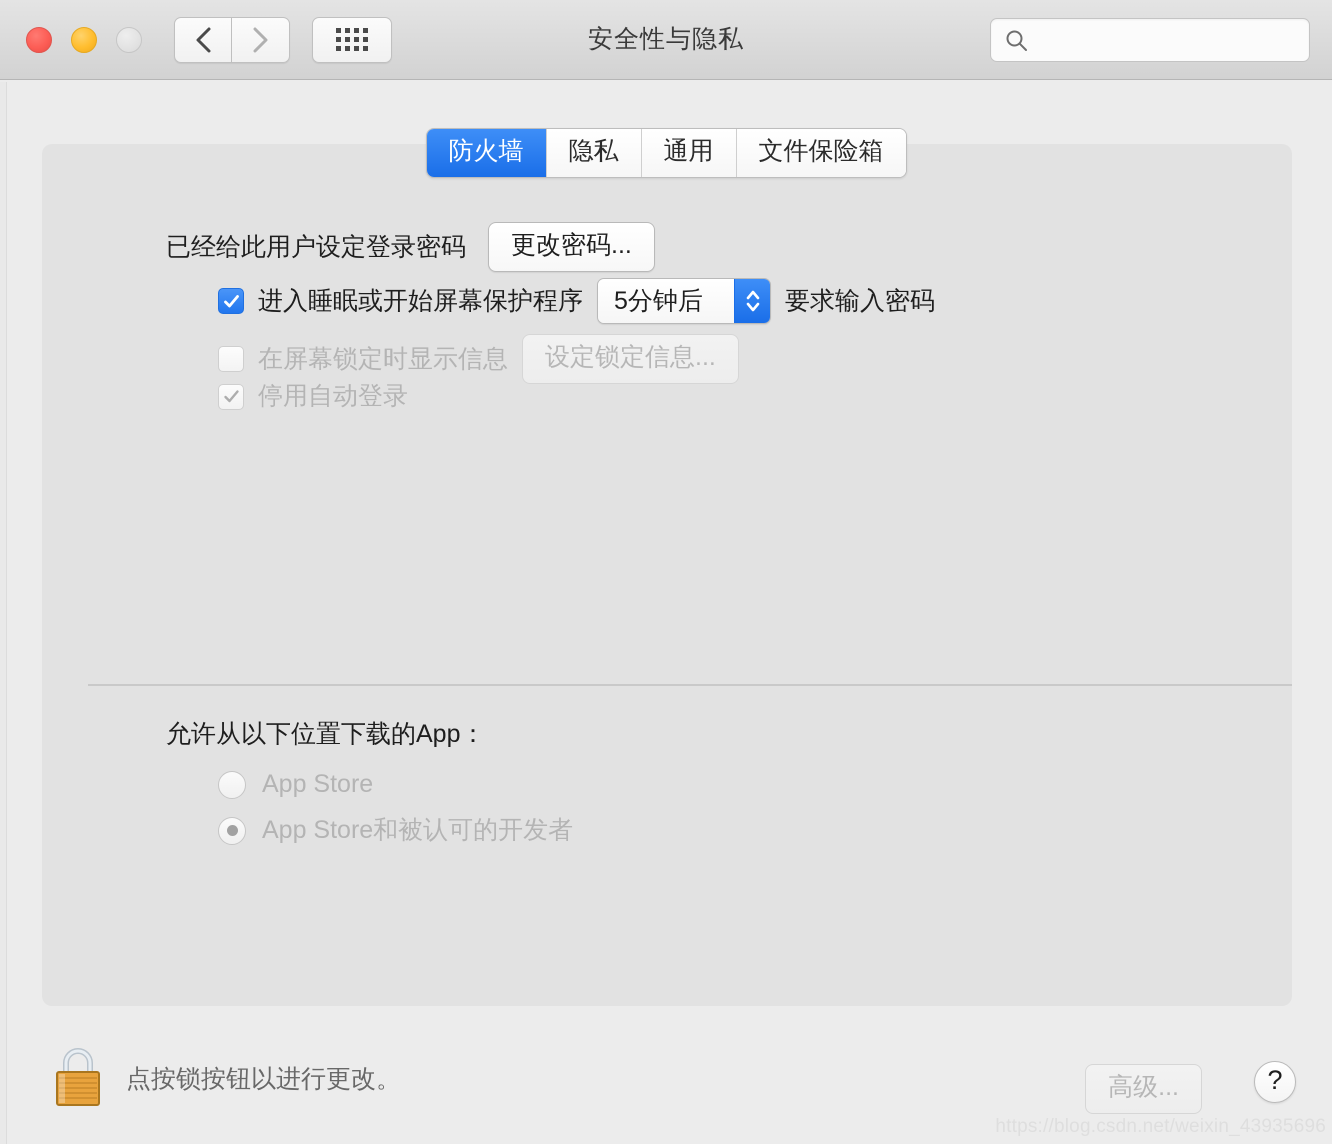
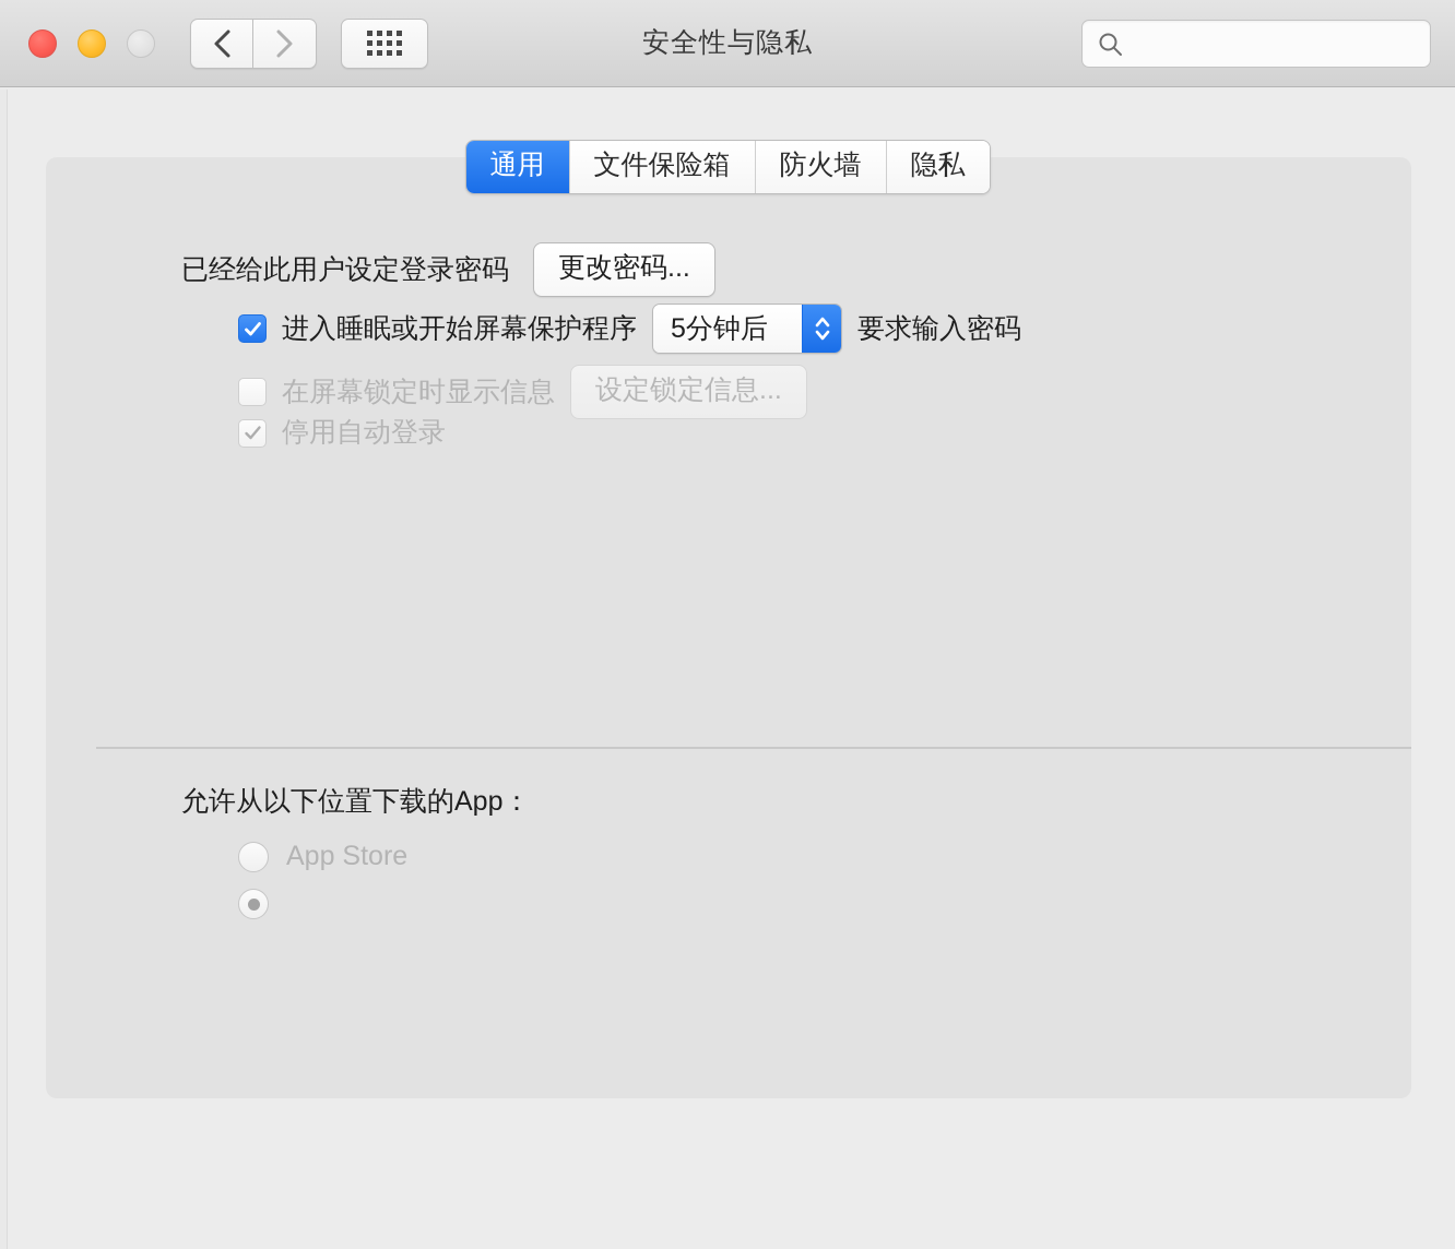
  安全性与隐私
- 防火墙
+ 通用
- 隐私
+ 文件保险箱
- 通用
+ 防火墙
- 文件保险箱
+ 隐私
  已经给此用户设定登录密码
  更改密码...
  进入睡眠或开始屏幕保护程序
  5分钟后
  要求输入密码
  在屏幕锁定时显示信息
  设定锁定信息...
  停用自动登录
  允许从以下位置下载的App：
  App Store
- App Store和被认可的开发者
- 点按锁按钮以进行更改。
- 高级...
- ?
